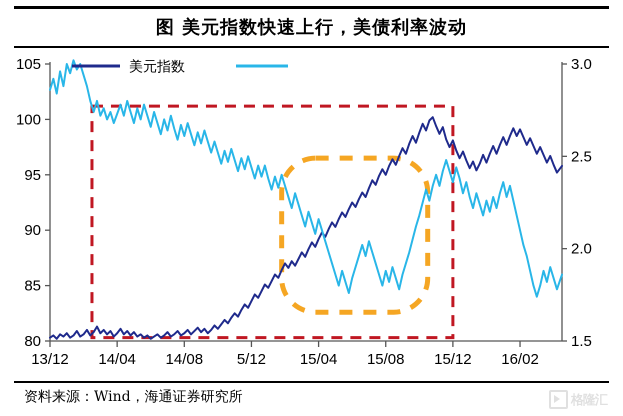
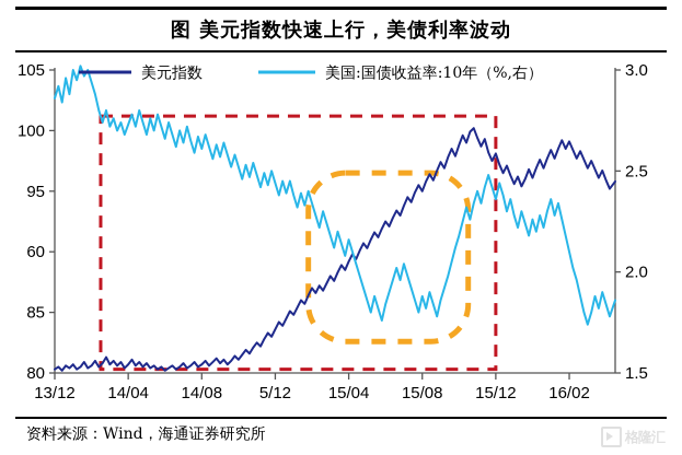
  图 美元指数快速上行，美债利率波动
  80
  85
- 90
+ 60
  95
  100
  105
  1.5
  2.0
  2.5
  3.0
  13/12
  14/04
  14/08
  5/12
  15/04
  15/08
  15/12
  16/02
  美元指数
+ 美国:国债收益率:10年（%,右）
  资料来源：Wind，海通证券研究所
  格隆汇
